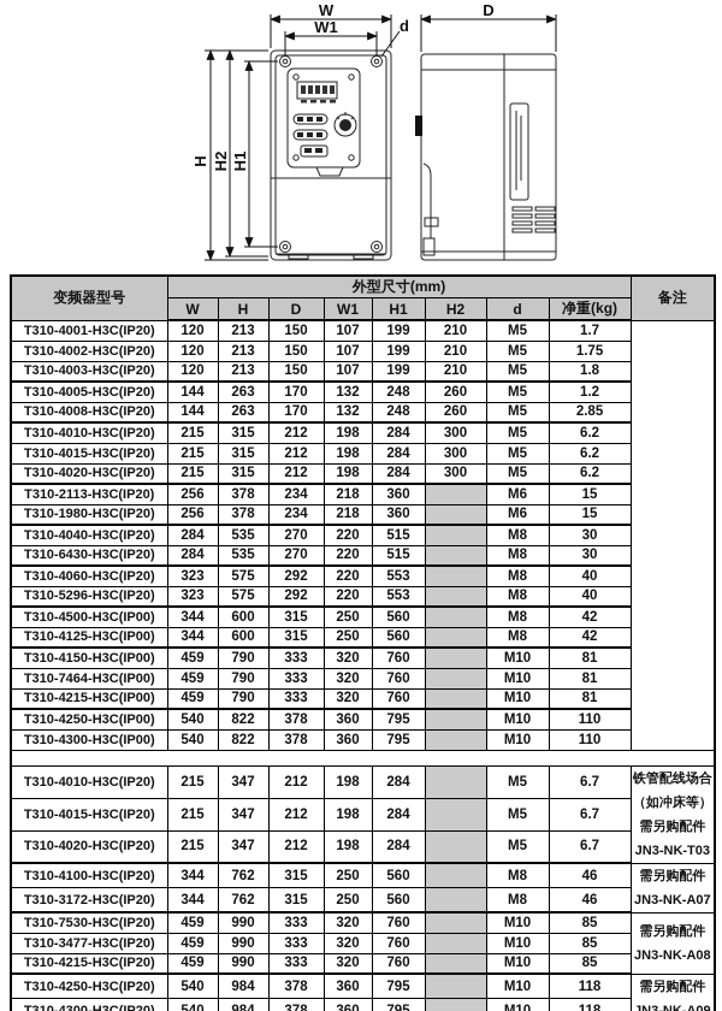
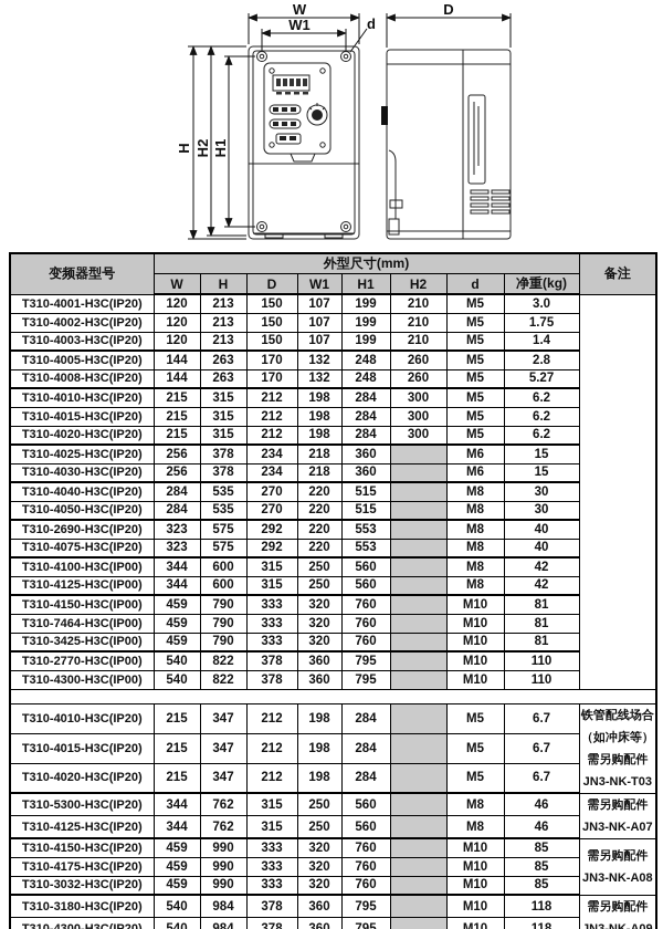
  W
  W1
  d
  D
  变频器型号	外型尺寸(mm)	备注
  W	H	D	W1	H1	H2	d	净重(kg)
- T310-4001-H3C(IP20)	120	213	150	107	199	210	M5	1.7
+ T310-4001-H3C(IP20)	120	213	150	107	199	210	M5	3.0
  T310-4002-H3C(IP20)	120	213	150	107	199	210	M5	1.75
- T310-4003-H3C(IP20)	120	213	150	107	199	210	M5	1.8
+ T310-4003-H3C(IP20)	120	213	150	107	199	210	M5	1.4
- T310-4005-H3C(IP20)	144	263	170	132	248	260	M5	1.2
+ T310-4005-H3C(IP20)	144	263	170	132	248	260	M5	2.8
- T310-4008-H3C(IP20)	144	263	170	132	248	260	M5	2.85
+ T310-4008-H3C(IP20)	144	263	170	132	248	260	M5	5.27
  T310-4010-H3C(IP20)	215	315	212	198	284	300	M5	6.2
  T310-4015-H3C(IP20)	215	315	212	198	284	300	M5	6.2
  T310-4020-H3C(IP20)	215	315	212	198	284	300	M5	6.2
- T310-2113-H3C(IP20)	256	378	234	218	360		M6	15
+ T310-4025-H3C(IP20)	256	378	234	218	360		M6	15
- T310-1980-H3C(IP20)	256	378	234	218	360		M6	15
+ T310-4030-H3C(IP20)	256	378	234	218	360		M6	15
  T310-4040-H3C(IP20)	284	535	270	220	515		M8	30
- T310-6430-H3C(IP20)	284	535	270	220	515		M8	30
+ T310-4050-H3C(IP20)	284	535	270	220	515		M8	30
- T310-4060-H3C(IP20)	323	575	292	220	553		M8	40
+ T310-2690-H3C(IP20)	323	575	292	220	553		M8	40
- T310-5296-H3C(IP20)	323	575	292	220	553		M8	40
+ T310-4075-H3C(IP20)	323	575	292	220	553		M8	40
- T310-4500-H3C(IP00)	344	600	315	250	560		M8	42
+ T310-4100-H3C(IP00)	344	600	315	250	560		M8	42
  T310-4125-H3C(IP00)	344	600	315	250	560		M8	42
  T310-4150-H3C(IP00)	459	790	333	320	760		M10	81
  T310-7464-H3C(IP00)	459	790	333	320	760		M10	81
- T310-4215-H3C(IP00)	459	790	333	320	760		M10	81
+ T310-3425-H3C(IP00)	459	790	333	320	760		M10	81
- T310-4250-H3C(IP00)	540	822	378	360	795		M10	110
+ T310-2770-H3C(IP00)	540	822	378	360	795		M10	110
  T310-4300-H3C(IP00)	540	822	378	360	795		M10	110
  T310-4010-H3C(IP20)	215	347	212	198	284		M5	6.7	铁管配线场合（如冲床等）需另购配件JN3-NK-T03
  T310-4015-H3C(IP20)	215	347	212	198	284		M5	6.7
  T310-4020-H3C(IP20)	215	347	212	198	284		M5	6.7
- T310-4100-H3C(IP20)	344	762	315	250	560		M8	46	需另购配件JN3-NK-A07
+ T310-5300-H3C(IP20)	344	762	315	250	560		M8	46	需另购配件JN3-NK-A07
- T310-3172-H3C(IP20)	344	762	315	250	560		M8	46
+ T310-4125-H3C(IP20)	344	762	315	250	560		M8	46
- T310-7530-H3C(IP20)	459	990	333	320	760		M10	85	需另购配件JN3-NK-A08
+ T310-4150-H3C(IP20)	459	990	333	320	760		M10	85	需另购配件JN3-NK-A08
- T310-3477-H3C(IP20)	459	990	333	320	760		M10	85
+ T310-4175-H3C(IP20)	459	990	333	320	760		M10	85
- T310-4215-H3C(IP20)	459	990	333	320	760		M10	85
+ T310-3032-H3C(IP20)	459	990	333	320	760		M10	85
- T310-4250-H3C(IP20)	540	984	378	360	795		M10	118	需另购配件
+ T310-3180-H3C(IP20)	540	984	378	360	795		M10	118	需另购配件
